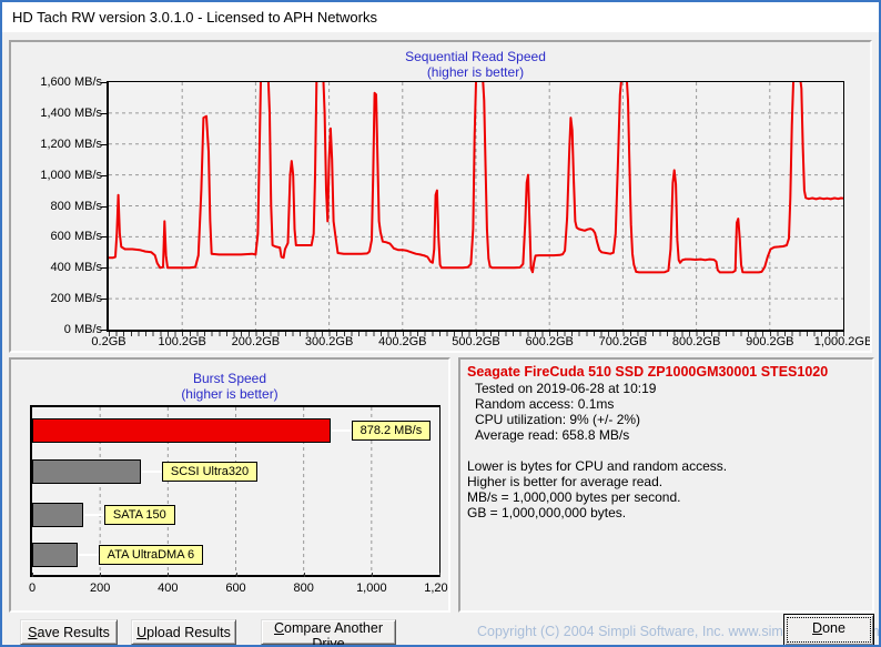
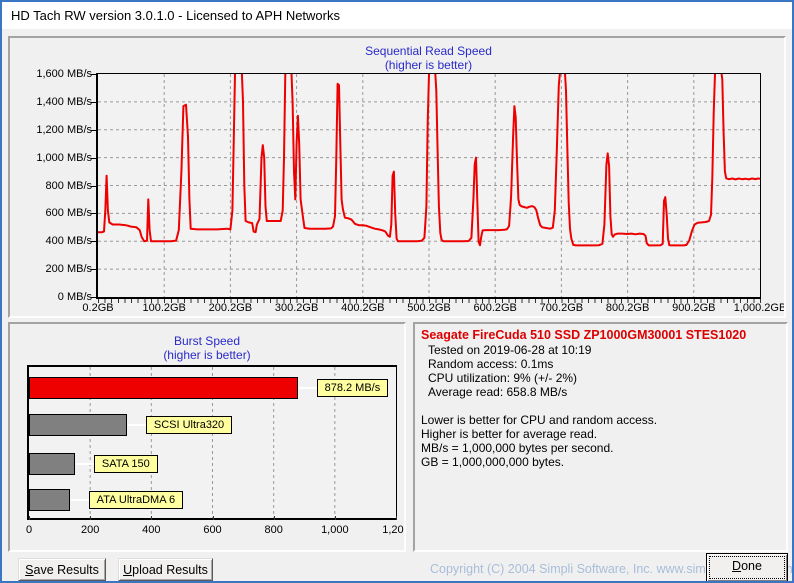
  HD Tach RW version 3.0.1.0 - Licensed to APH Networks
  Sequential Read Speed
  (higher is better)
  1,600 MB/s
  1,400 MB/s
  1,200 MB/s
  1,000 MB/s
  800 MB/s
  600 MB/s
  400 MB/s
  200 MB/s
  0 MB/s
  0.2GB
  100.2GB
  200.2GB
  300.2GB
  400.2GB
  500.2GB
  600.2GB
  700.2GB
  800.2GB
  900.2GB
  1,000.2GB
  Burst Speed
  (higher is better)
  878.2 MB/s
  SCSI Ultra320
  SATA 150
  ATA UltraDMA 6
  0
  200
  400
  600
  800
  1,000
  1,20
  Seagate FireCuda 510 SSD ZP1000GM30001 STES1020
  Tested on 2019-06-28 at 10:19
  Random access: 0.1ms
  CPU utilization: 9% (+/- 2%)
  Average read: 658.8 MB/s
- Lower is bytes for CPU and random access.
+ Lower is better for CPU and random access.
  Higher is better for average read.
  MB/s = 1,000,000 bytes per second.
  GB = 1,000,000,000 bytes.
  Save Results
  Upload Results
- Compare Another Drive
  Copyright (C) 2004 Simpli Software, Inc. www.sim
  Done
